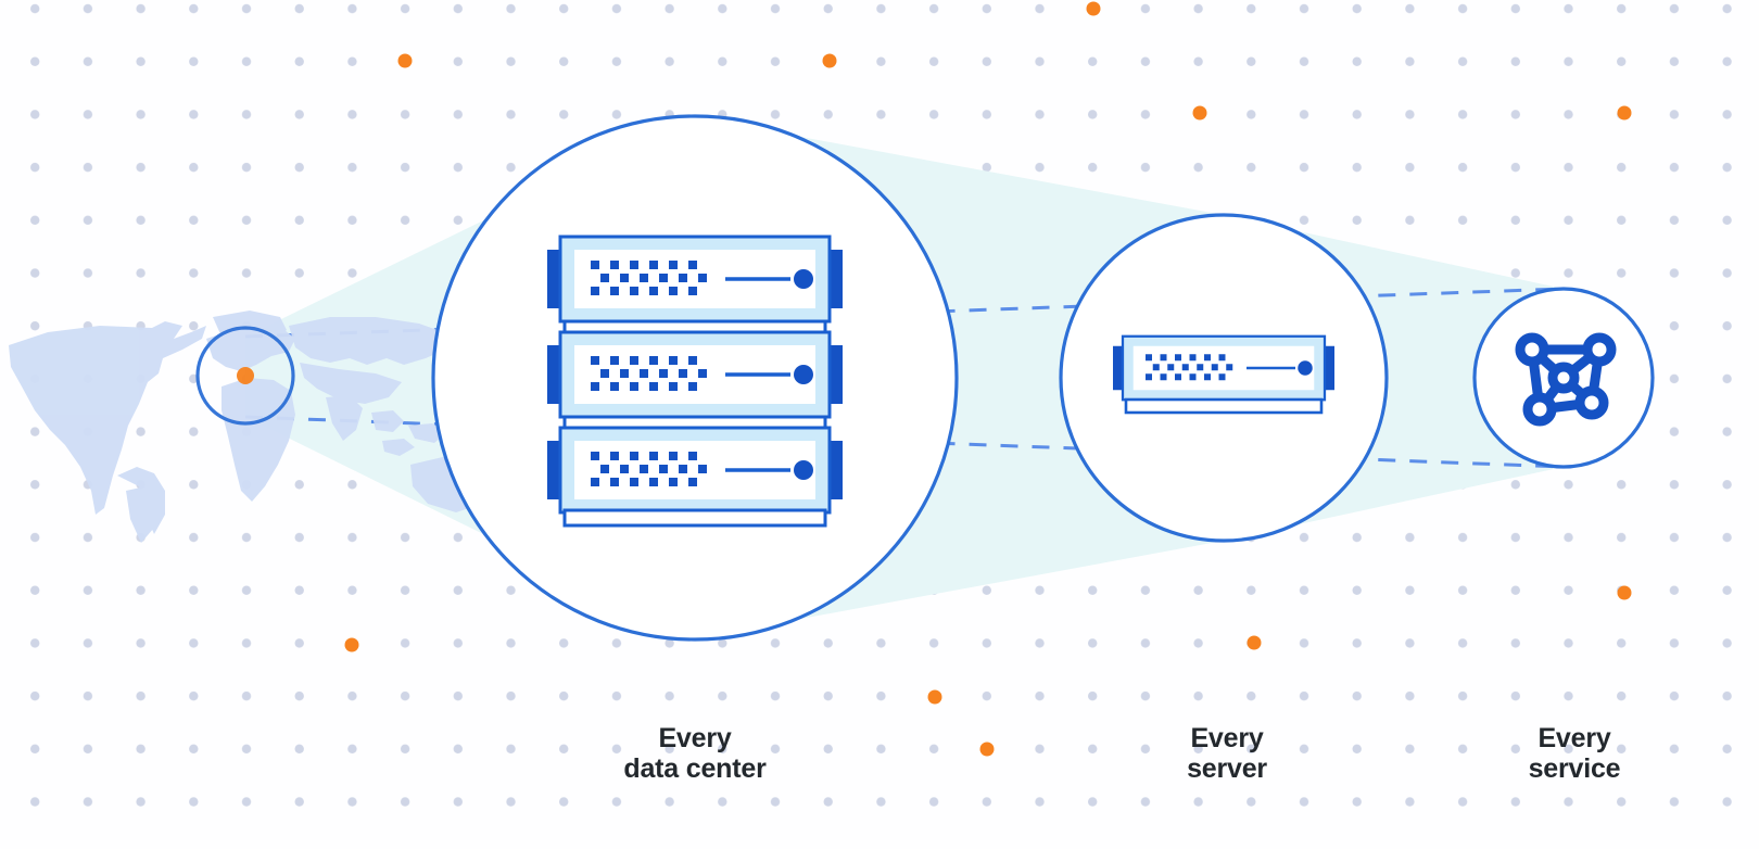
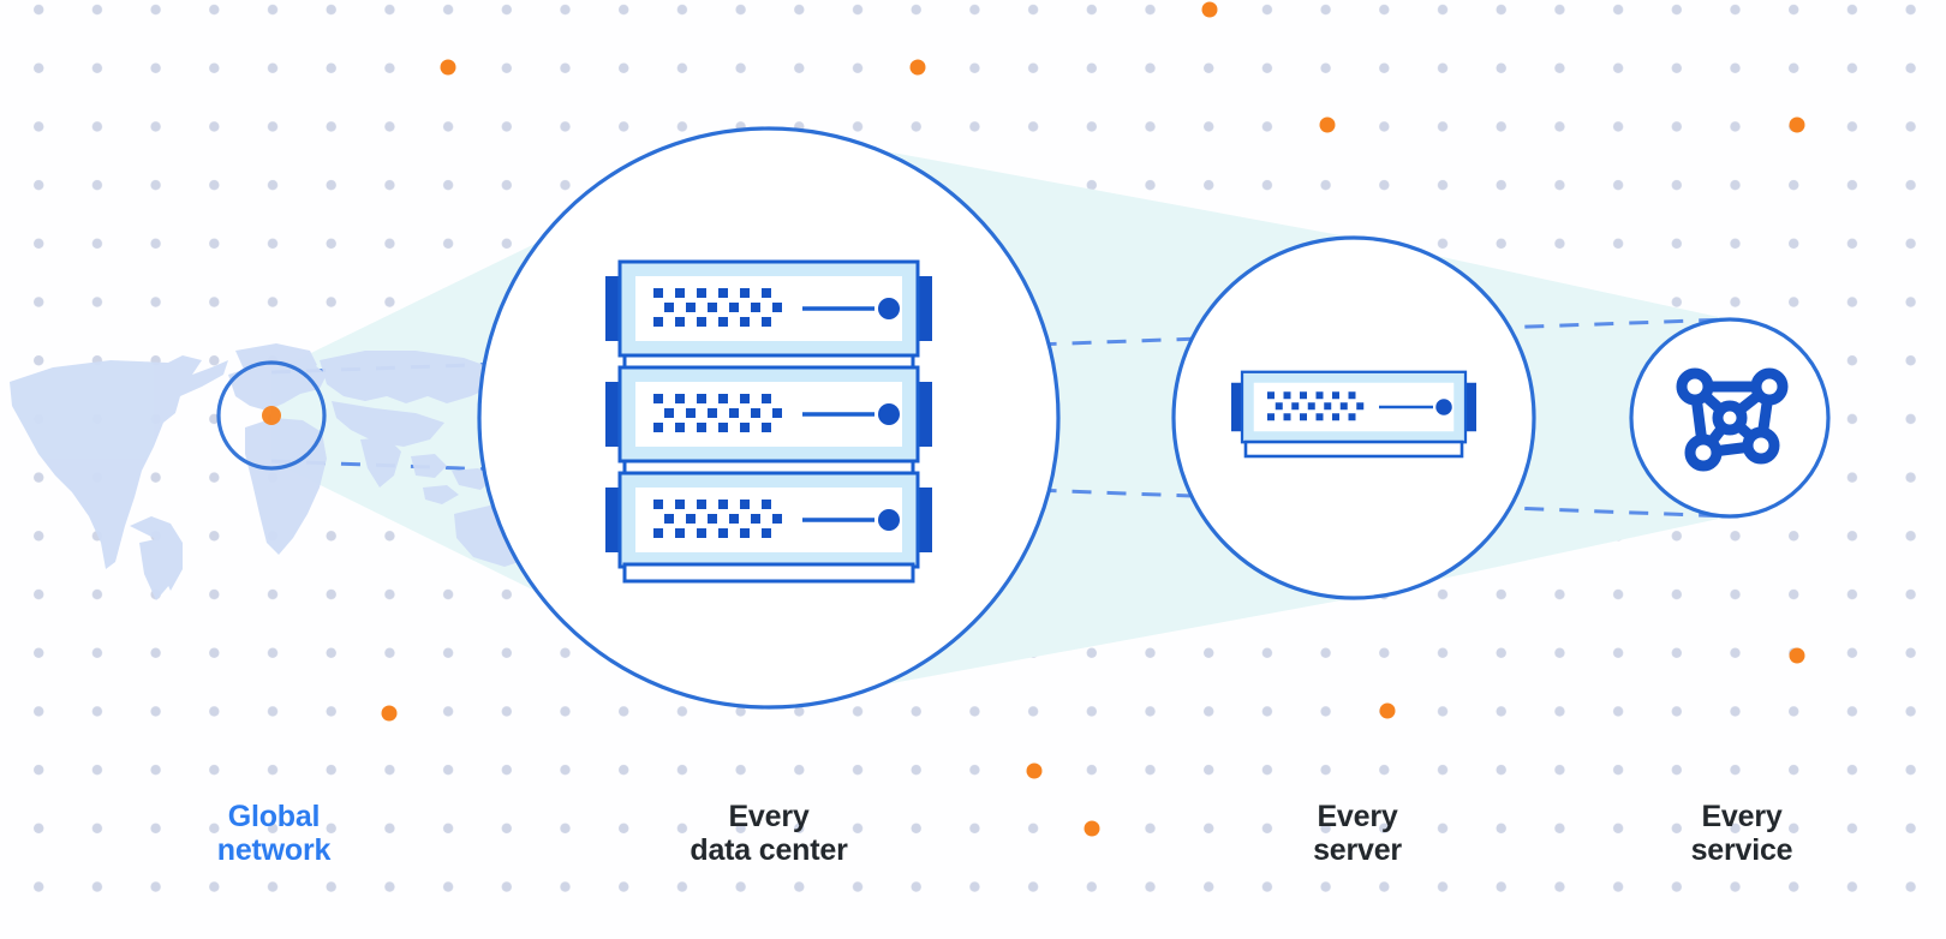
+ Global
+ network
  Every
  data center
  Every
  server
  Every
  service
